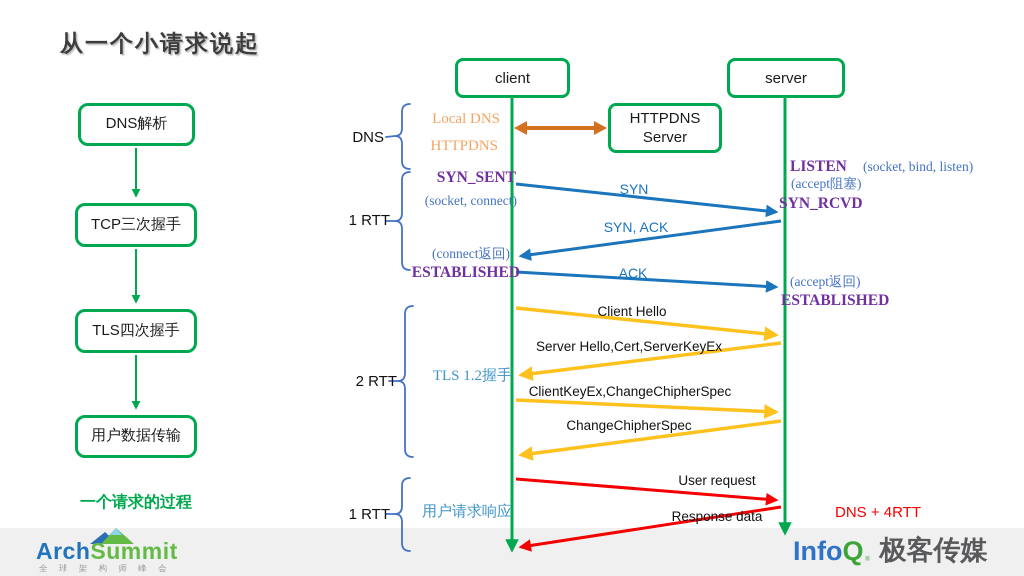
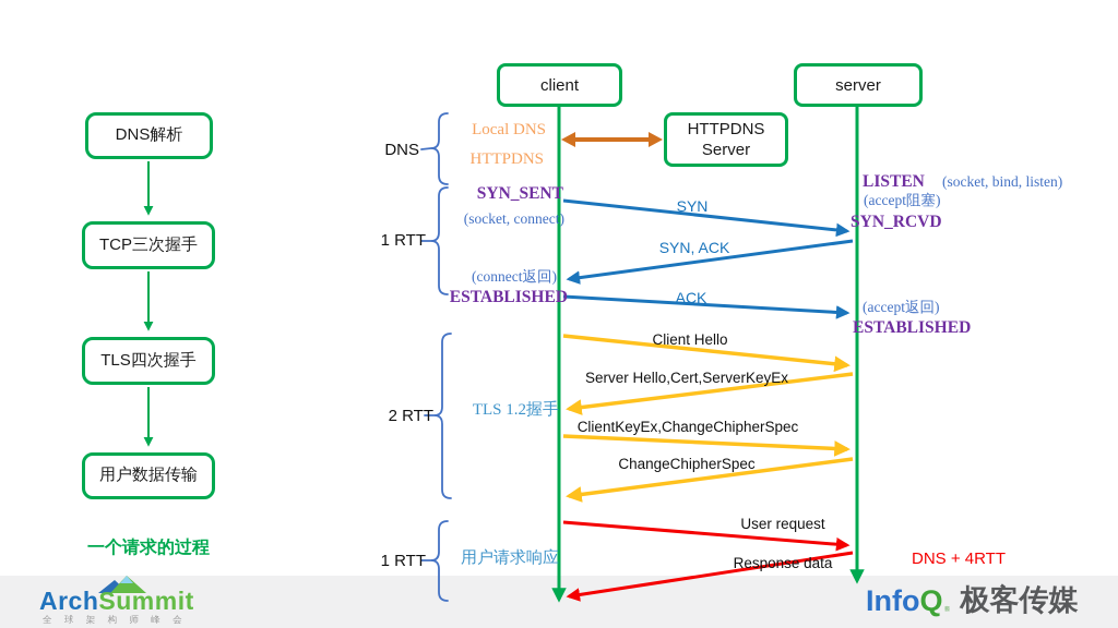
- 从一个小请求说起
  DNS解析
  TCP三次握手
  TLS四次握手
  用户数据传输
  一个请求的过程
  client
  server
  HTTPDNS
  Server
  DNS
  1 RTT
  2 RTT
  1 RTT
  Local DNS
  HTTPDNS
  SYN_SENT
  (socket, connect)
  (connect返回)
  ESTABLISHED
  TLS 1.2握手
  用户请求响应
  LISTEN
  (socket, bind, listen)
  (accept阻塞)
  SYN_RCVD
  (accept返回)
  ESTABLISHED
  SYN
  SYN, ACK
  ACK
  Client Hello
  Server Hello,Cert,ServerKeyEx
  ClientKeyEx,ChangeChipherSpec
  ChangeChipherSpec
  User request
  Response data
  DNS + 4RTT
  ArchSummit
  全 球 架 构 师 峰 会
  Info
  Q
  极客传媒
